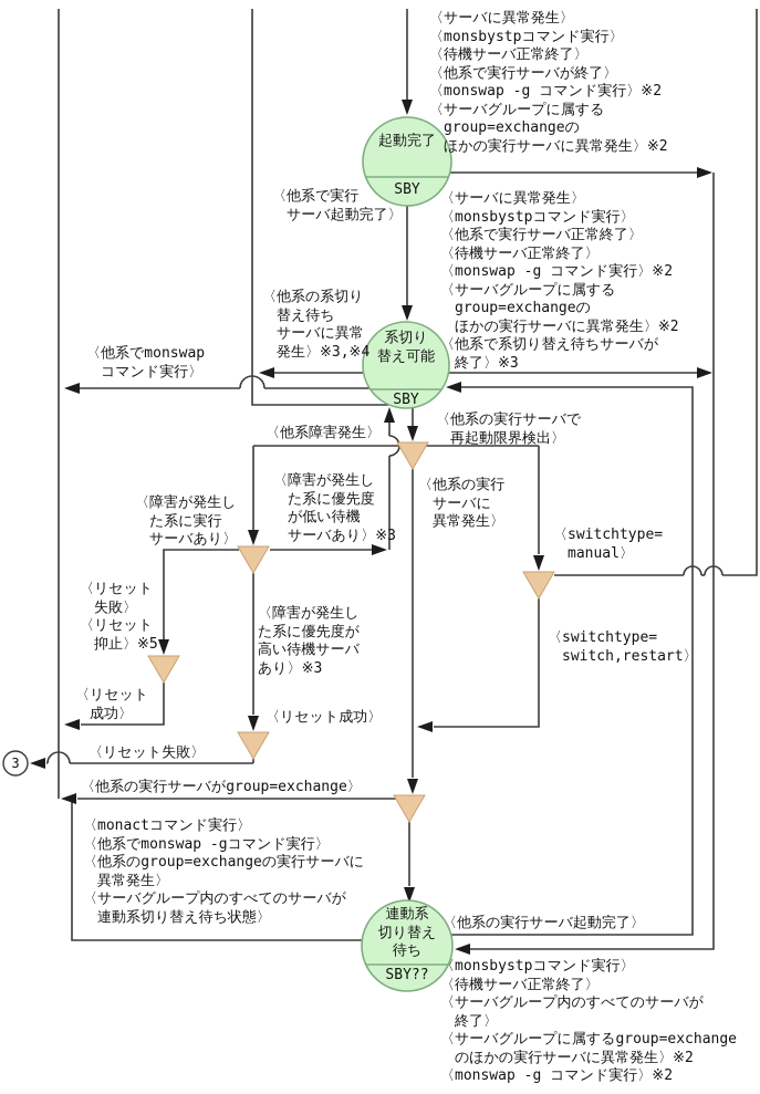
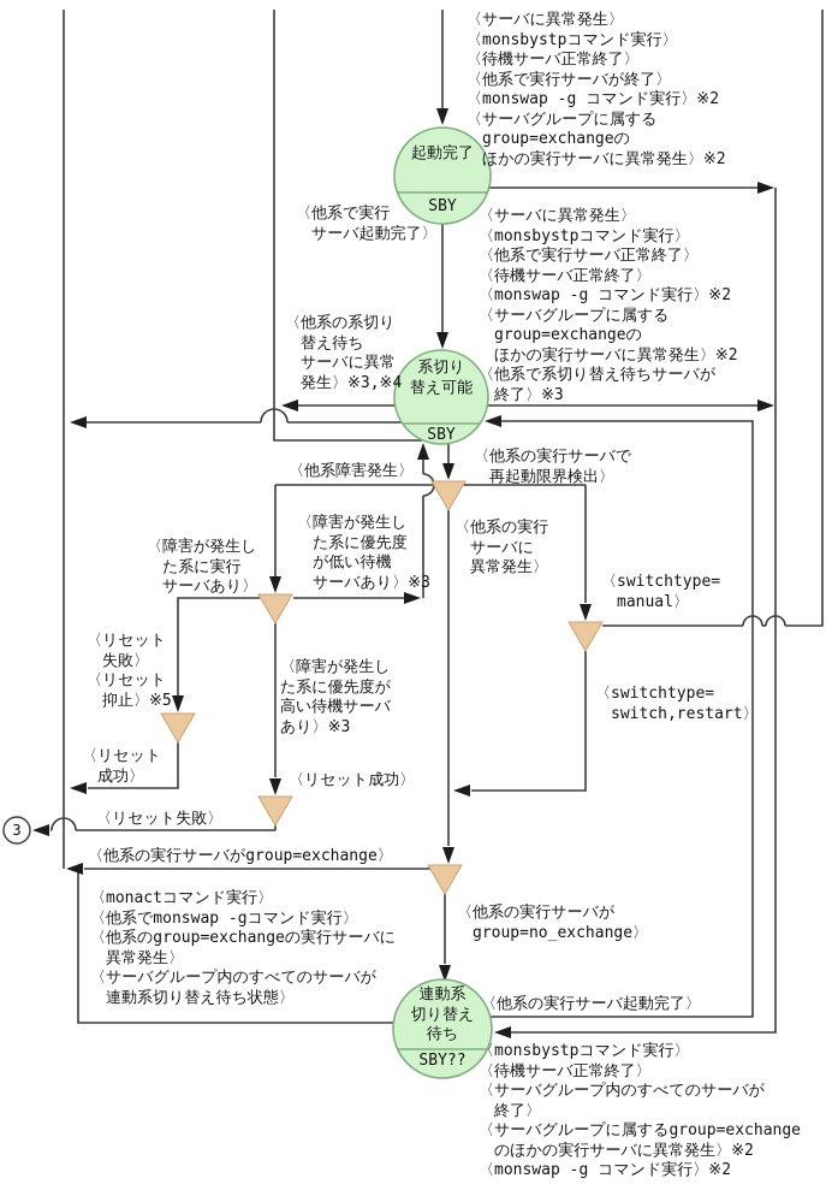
  起動完了
  SBY
  系切り
  替え可能
  SBY
  連動系
  切り替え
  待ち
  SBY??
  3
  〈サーバに異常発生〉
  〈monsbystpコマンド実行〉
  〈待機サーバ正常終了〉
  〈他系で実行サーバが終了〉
  〈monswap -g コマンド実行〉※2
  〈サーバグループに属する
  group=exchangeの
  ほかの実行サーバに異常発生〉※2
  〈他系で実行
  サーバ起動完了〉
  〈サーバに異常発生〉
  〈monsbystpコマンド実行〉
  〈他系で実行サーバ正常終了〉
  〈待機サーバ正常終了〉
  〈monswap -g コマンド実行〉※2
  〈サーバグループに属する
  group=exchangeの
  ほかの実行サーバに異常発生〉※2
  〈他系で系切り替え待ちサーバが
  終了〉※3
  〈他系の系切り
  替え待ち
  サーバに異常
  発生〉※3,※4
- 〈他系でmonswap
- コマンド実行〉
  〈他系の実行サーバで
  再起動限界検出〉
  〈他系障害発生〉
  〈障害が発生し
  た系に実行
  サーバあり〉
  〈障害が発生し
  た系に優先度
  が低い待機
  サーバあり〉※3
  〈他系の実行
  サーバに
  異常発生〉
  〈switchtype=
  manual〉
  〈リセット
  失敗〉
  〈リセット
  抑止〉※5
  〈障害が発生し
  た系に優先度が
  高い待機サーバ
  あり〉※3
  〈switchtype=
  switch,restart〉
  〈リセット
  成功〉
  〈リセット成功〉
  〈リセット失敗〉
  〈他系の実行サーバがgroup=exchange〉
  〈monactコマンド実行〉
  〈他系でmonswap -gコマンド実行〉
  〈他系のgroup=exchangeの実行サーバに
  異常発生〉
  〈サーバグループ内のすべてのサーバが
  連動系切り替え待ち状態〉
+ 〈他系の実行サーバが
+ group=no_exchange〉
  〈他系の実行サーバ起動完了〉
  〈monsbystpコマンド実行〉
  〈待機サーバ正常終了〉
  〈サーバグループ内のすべてのサーバが
  終了〉
  〈サーバグループに属するgroup=exchange
  のほかの実行サーバに異常発生〉※2
  〈monswap -g コマンド実行〉※2
